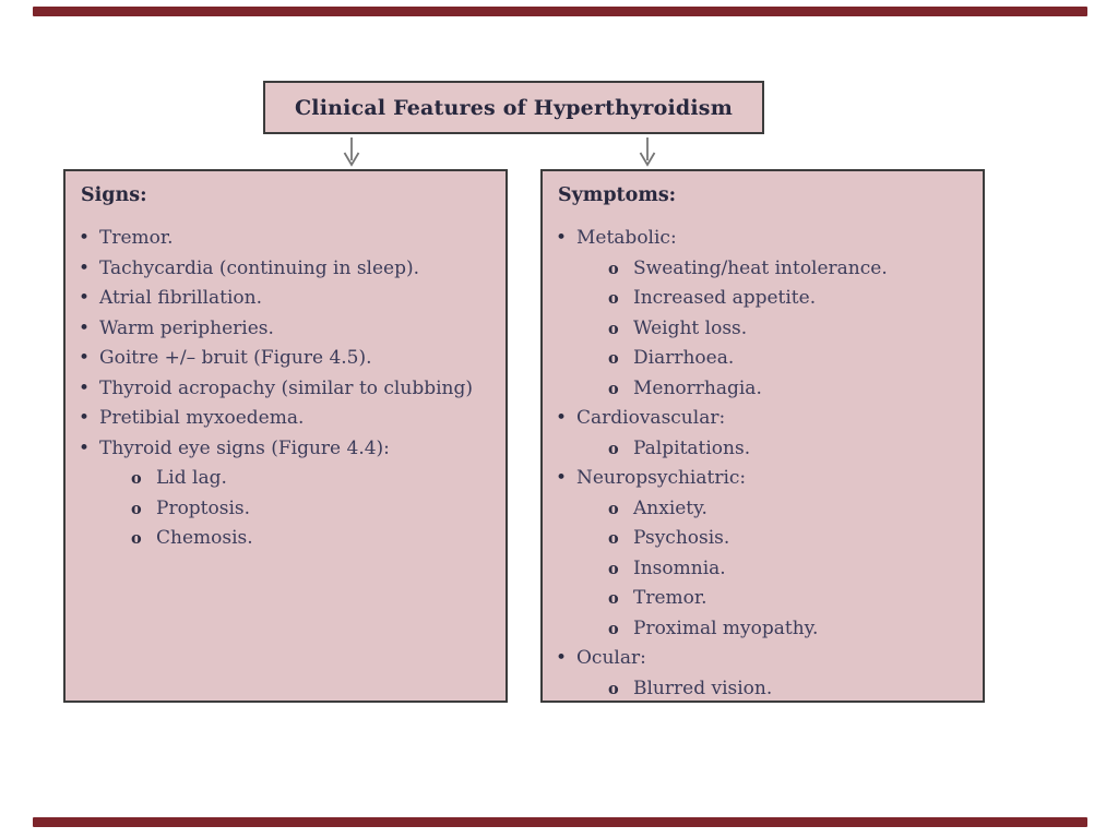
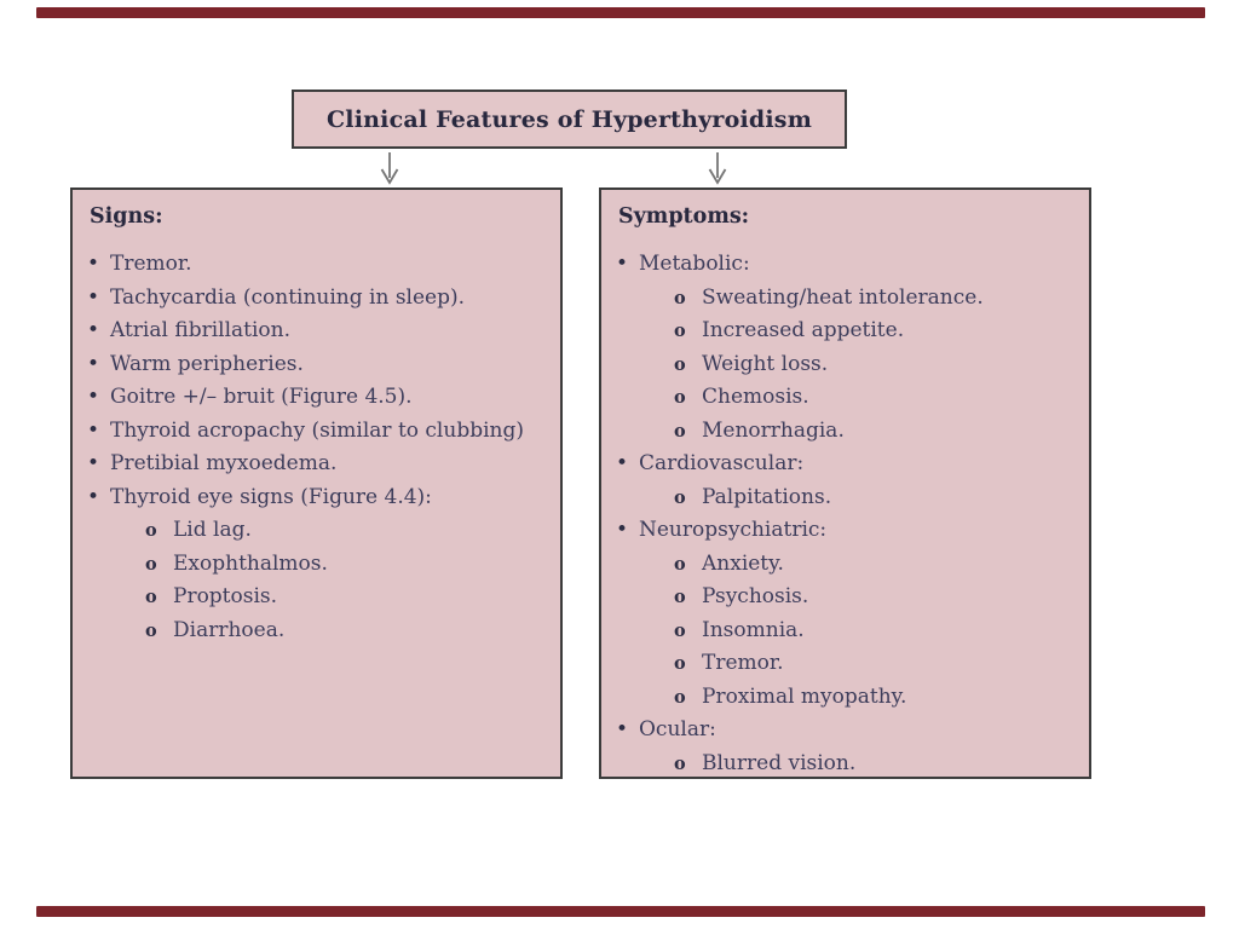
  Clinical Features of Hyperthyroidism
  Signs:
  Tremor.
  Tachycardia (continuing in sleep).
  Atrial fibrillation.
  Warm peripheries.
  Goitre +/– bruit (Figure 4.5).
  Thyroid acropachy (similar to clubbing)
  Pretibial myxoedema.
  Thyroid eye signs (Figure 4.4):
  Lid lag.
+ Exophthalmos.
  Proptosis.
- Chemosis.
+ Diarrhoea.
  Symptoms:
  Metabolic:
  Sweating/heat intolerance.
  Increased appetite.
  Weight loss.
- Diarrhoea.
+ Chemosis.
  Menorrhagia.
  Cardiovascular:
  Palpitations.
  Neuropsychiatric:
  Anxiety.
  Psychosis.
  Insomnia.
  Tremor.
  Proximal myopathy.
  Ocular:
  Blurred vision.
